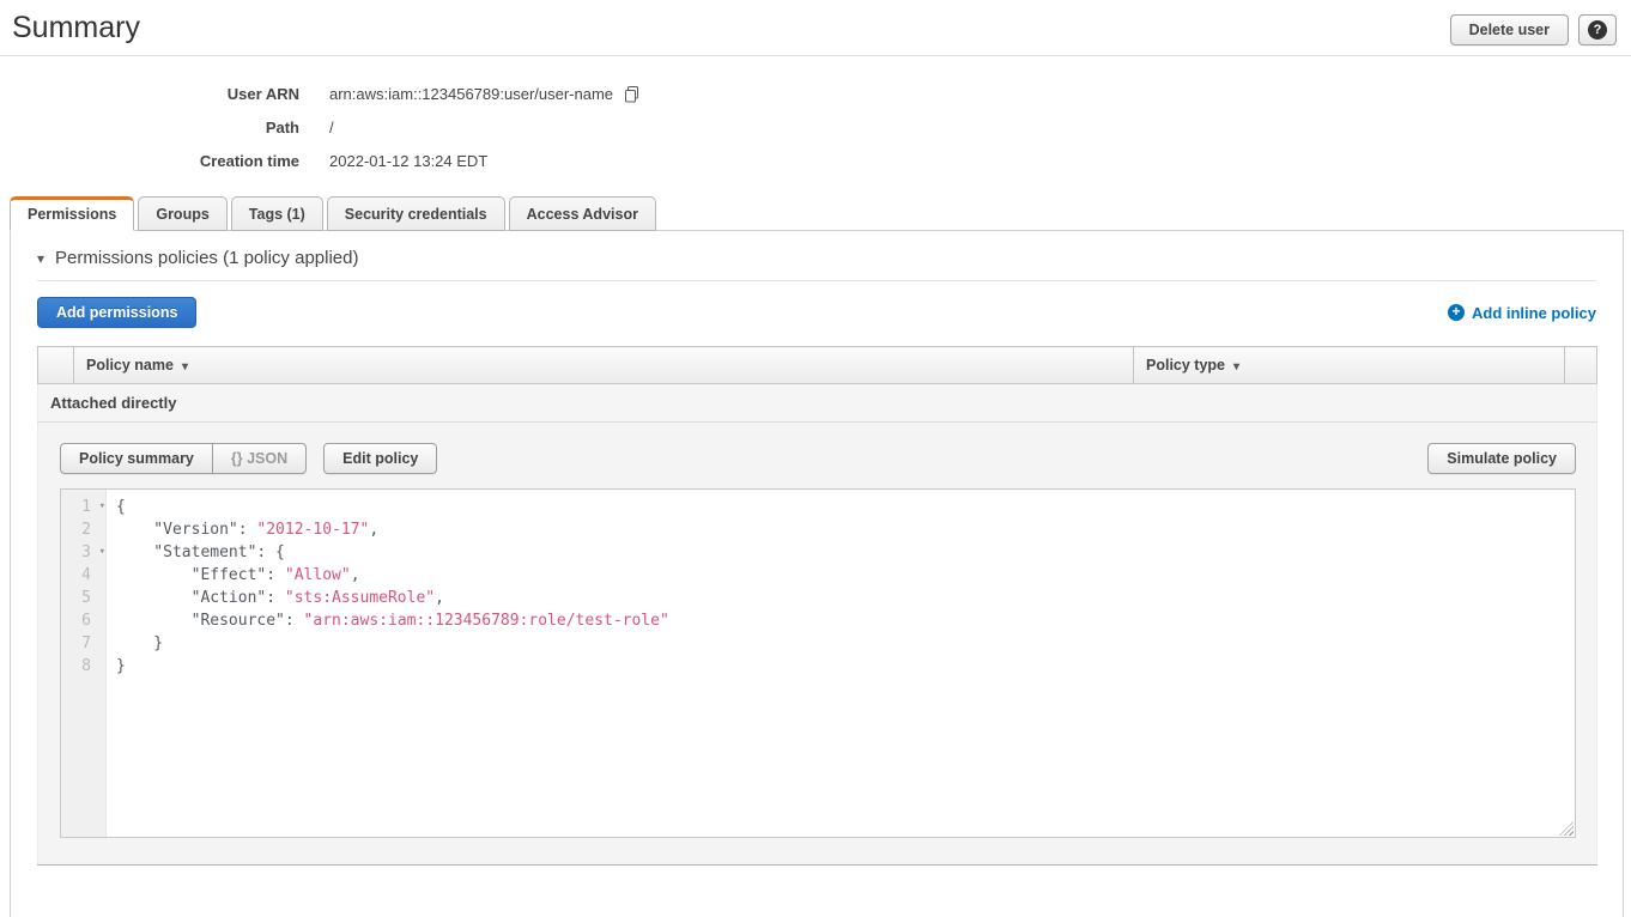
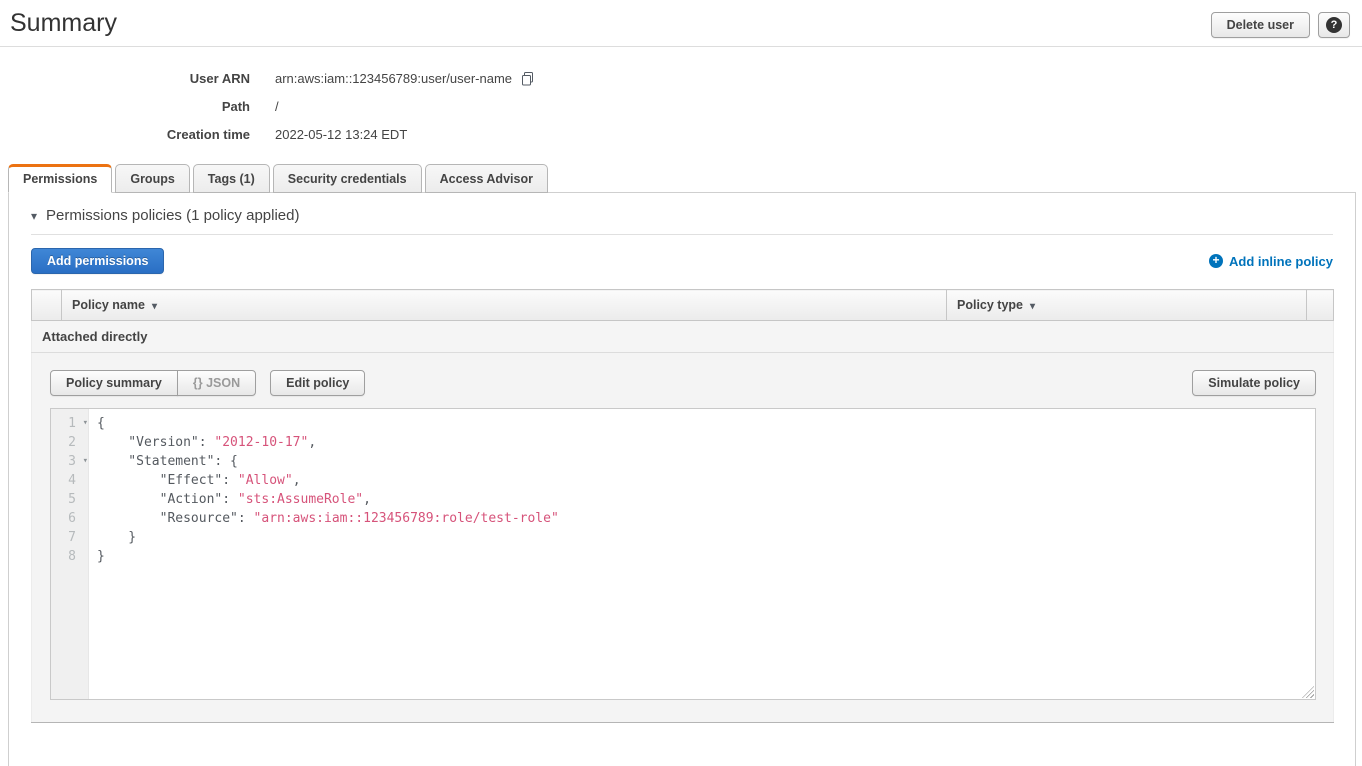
  Summary
  Delete user
  ?
  User ARN
  arn:aws:iam::123456789:user/user-name
  Path
  /
  Creation time
- 2022-01-12 13:24 EDT
+ 2022-05-12 13:24 EDT
  Permissions
  Groups
  Tags (1)
  Security credentials
  Access Advisor
  ▾ Permissions policies (1 policy applied)
  Add permissions
  +
  Add inline policy
  	Policy name ▾	Policy type ▾
  Attached directly
  Policy summary {} JSON Edit policy Simulate policy 1 ▾ {2 "Version": "2012-10-17",3 ▾ "Statement": {4 "Effect": "Allow",5 "Action": "sts:AssumeRole",6 "Resource": "arn:aws:iam::123456789:role/test-role"7 }8 }
